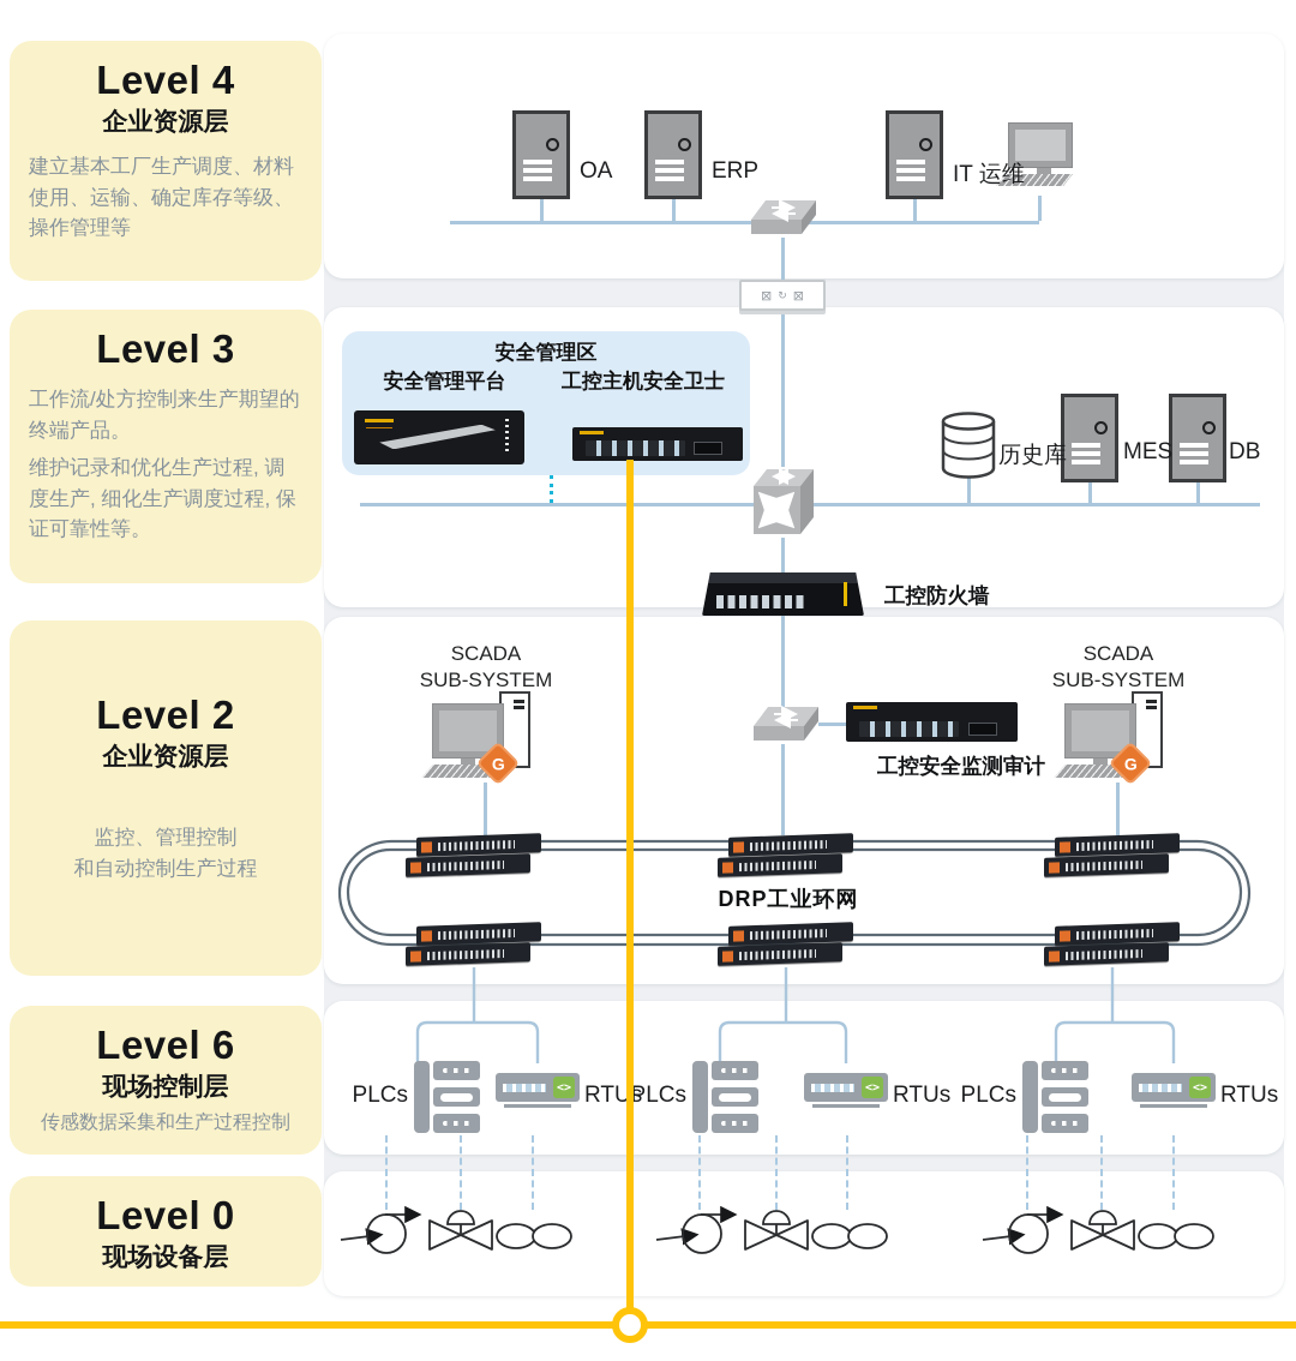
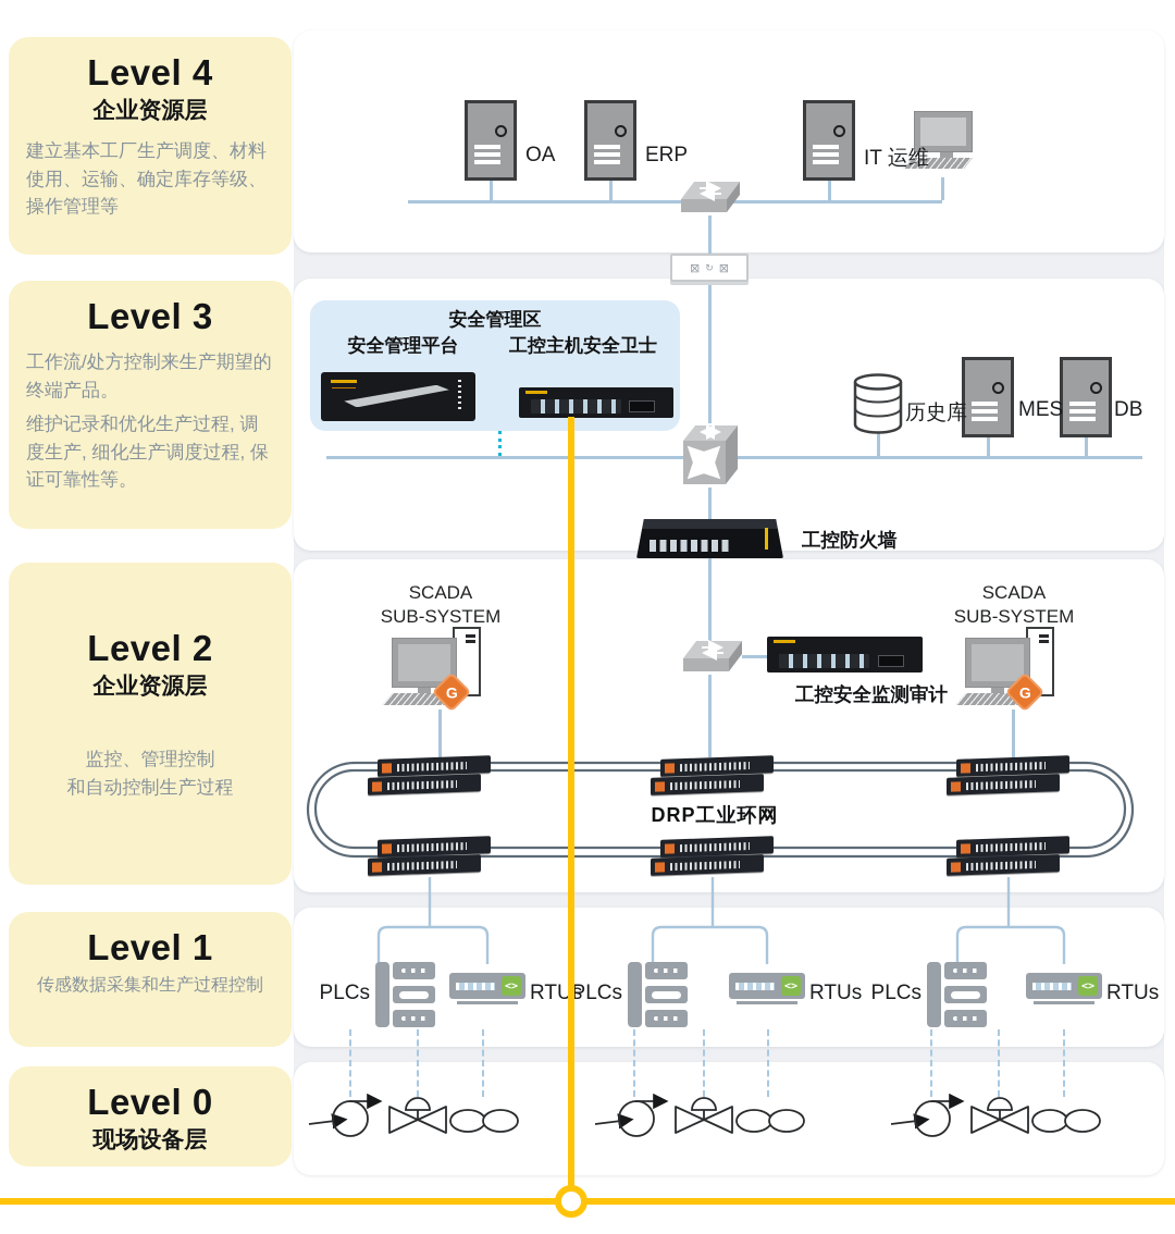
  Level 4
  企业资源层
  建立基本工厂生产调度、材料使用、运输、确定库存等级、操作管理等
  Level 3
  工作流/处方控制来生产期望的终端产品。
  维护记录和优化生产过程, 调度生产, 细化生产调度过程, 保证可靠性等。
  Level 2
  企业资源层
  监控、管理控制
  和自动控制生产过程
- Level 6
+ Level 1
- 现场控制层
  传感数据采集和生产过程控制
  Level 0
  现场设备层
  OA
  ERP
  IT 运维
  安全管理区
  安全管理平台
  工控主机安全卫士
  历史库
  MES
  DB
  工控防火墙
  SCADA
  SUB-SYSTEM
  SCADA
  SUB-SYSTEM
  工控安全监测审计
  DRP工业环网
  PLCs
  RTUs
  PLCs
  RTUs
  PLCs
  RTUs
